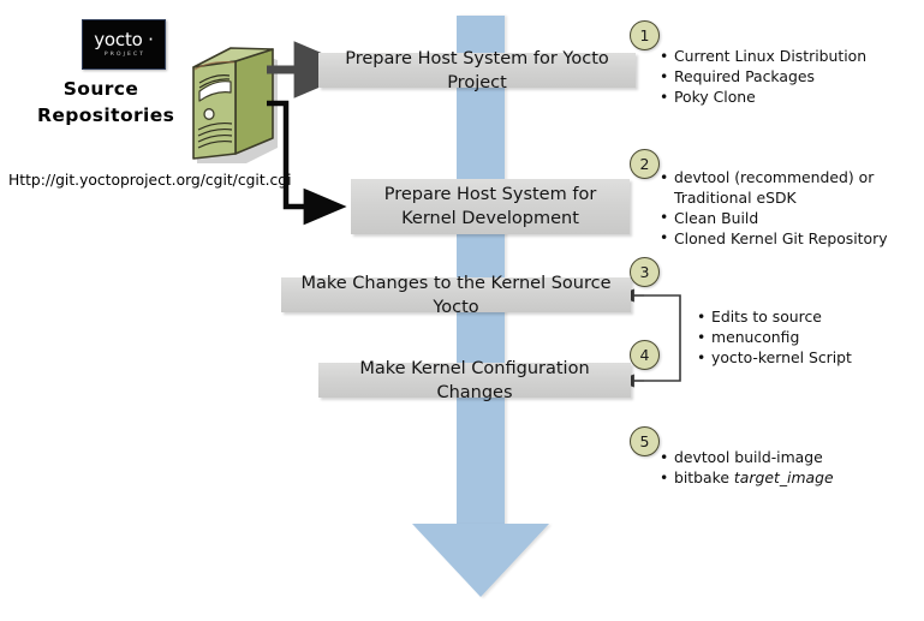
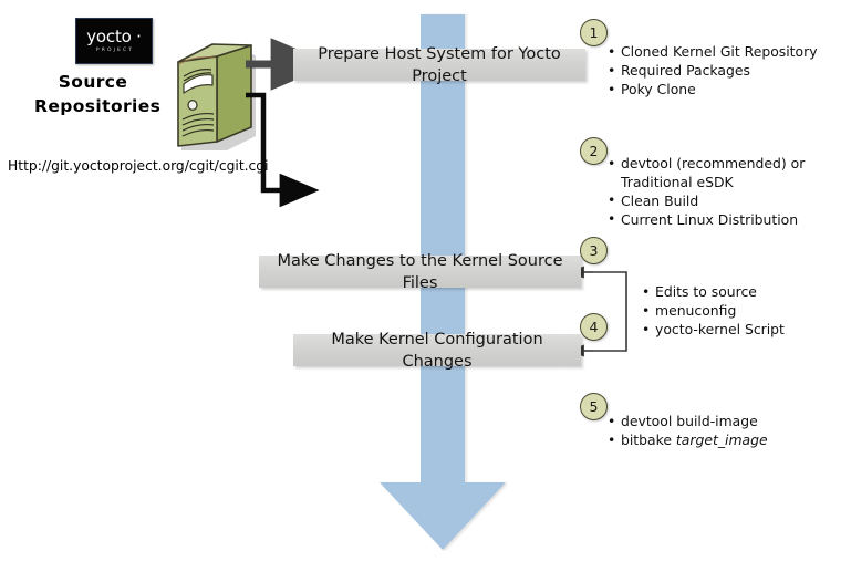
  yocto ·
  Source
  Repositorie
  Http://git.yoctoproject.org/cgit/cgit.cgi
  Prepare Host System for Yocto Project
  1
- Current Linux Distribution
+ Cloned Kernel Git Repository
  Required Packages
  Poky Clone
- Prepare Host System for Kernel Development
  2
  devtool (recommended) or Traditional eSDK
  Clean Build
- Cloned Kernel Git Repository
+ Current Linux Distribution
- Make Changes to the Kernel Source Yocto
+ Make Changes to the Kernel Source Files
  3
  Make Kernel Configuration Changes
  4
  Edits to source
  menuconfig
  yocto-kernel Script
  5
  devtool build-image
  bitbake target_image
